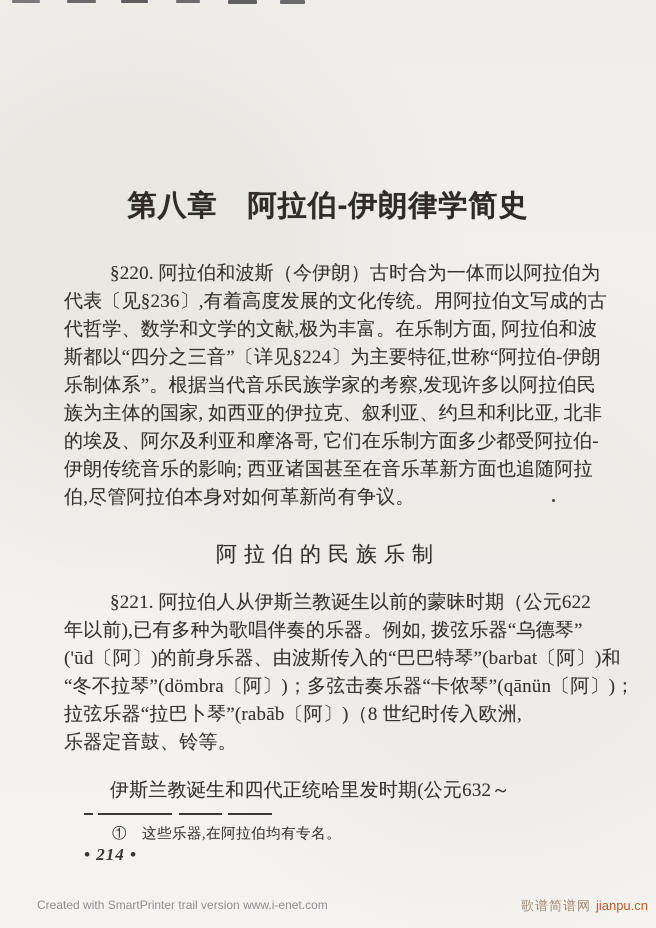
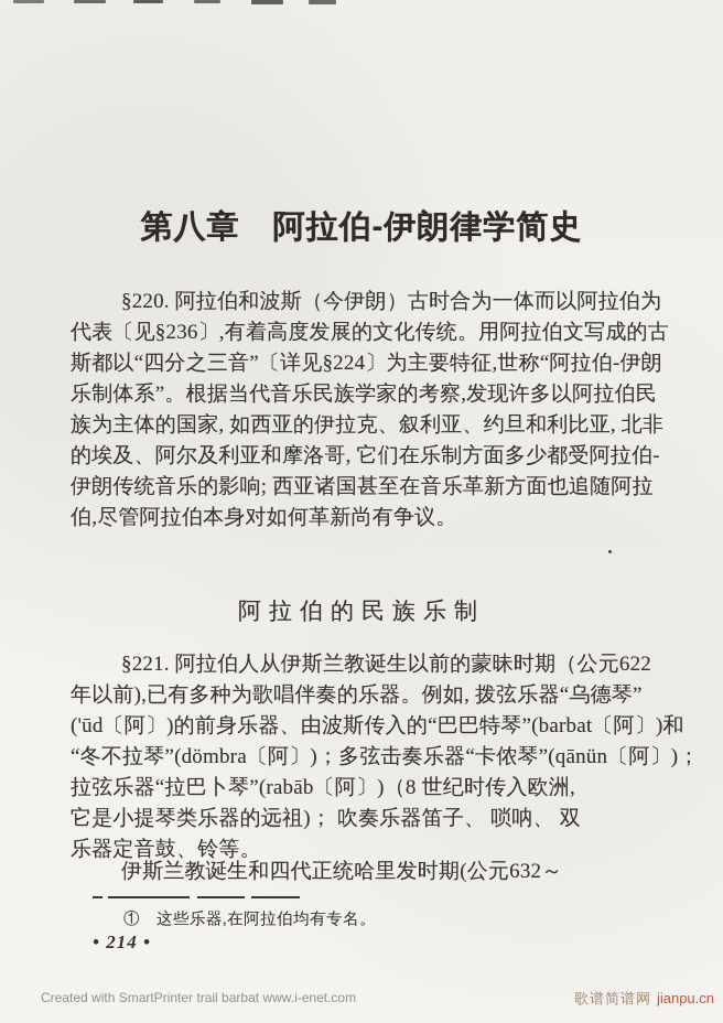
  第八章 阿拉伯-伊朗律学简史
  §220. 阿拉伯和波斯（今伊朗）古时合为一体而以阿拉伯为
  代表〔见§236〕,有着高度发展的文化传统。用阿拉伯文写成的古
- 代哲学、数学和文学的文献,极为丰富。在乐制方面, 阿拉伯和波
  斯都以“四分之三音”〔详见§224〕为主要特征,世称“阿拉伯-伊朗
  乐制体系”。根据当代音乐民族学家的考察,发现许多以阿拉伯民
  族为主体的国家, 如西亚的伊拉克、叙利亚、约旦和利比亚, 北非
  的埃及、阿尔及利亚和摩洛哥, 它们在乐制方面多少都受阿拉伯-
  伊朗传统音乐的影响; 西亚诸国甚至在音乐革新方面也追随阿拉
  伯,尽管阿拉伯本身对如何革新尚有争议。
  阿拉伯的民族乐制
  §221. 阿拉伯人从伊斯兰教诞生以前的蒙昧时期（公元622
  年以前),已有多种为歌唱伴奏的乐器。例如, 拨弦乐器“乌德琴”
  ('ūd〔阿〕)的前身乐器、由波斯传入的“巴巴特琴”(barbat〔阿〕)和
  “冬不拉琴”(dömbra〔阿〕)；多弦击奏乐器“卡侬琴”(qānün〔阿〕)；
  拉弦乐器“拉巴卜琴”(rabāb〔阿〕)（8 世纪时传入欧洲,
+ 它是小提琴类乐器的远祖)； 吹奏乐器笛子、 唢呐、 双
  乐器定音鼓、铃等。
  伊斯兰教诞生和四代正统哈里发时期(公元632～
  ① 这些乐器,在阿拉伯均有专名。
  • 214 •
- Created with SmartPrinter trail version www.i-enet.com
+ Created with SmartPrinter trail barbat www.i-enet.com
  歌谱简谱网 jianpu.cn
